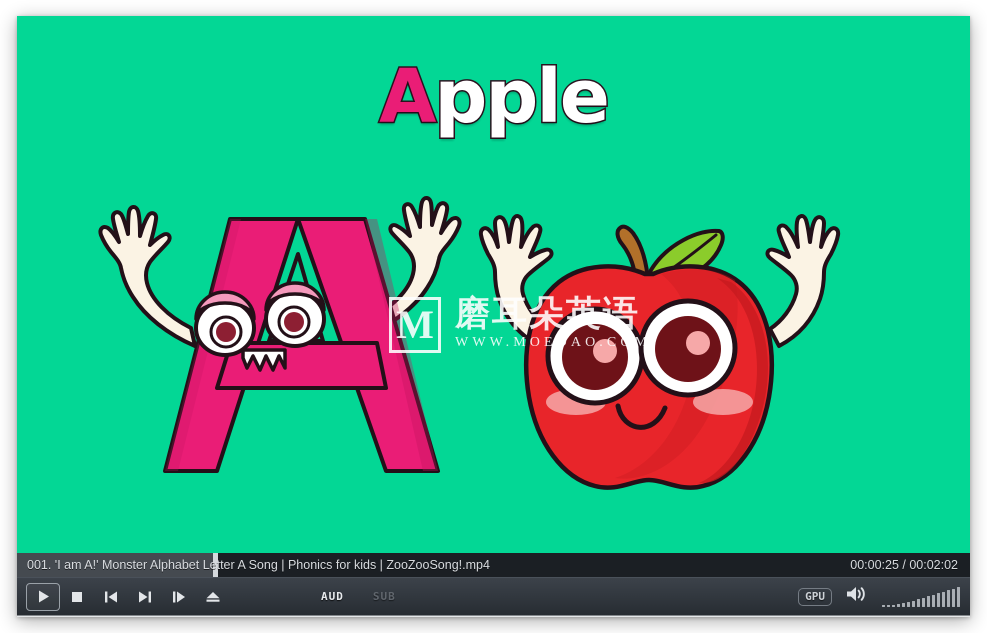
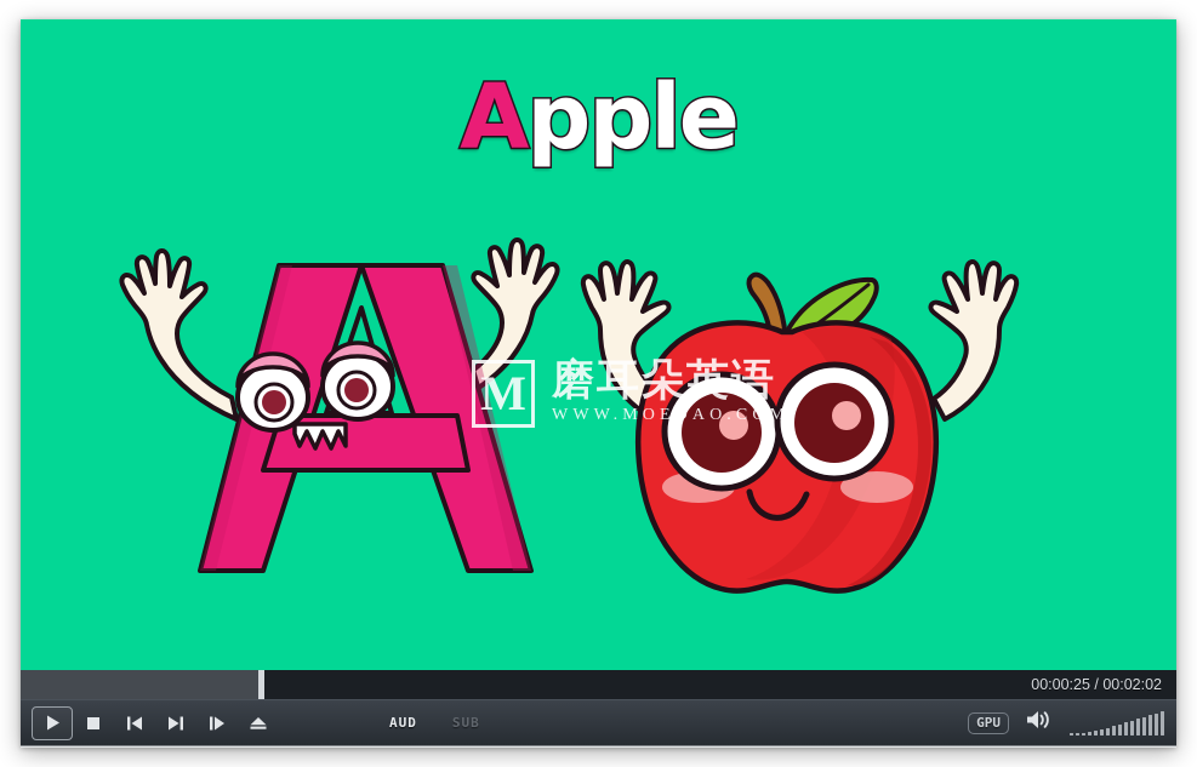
  Apple
  M
  磨耳朵英语
  WWW.MOEDAO.COM
- 001. 'I am A!' Monster Alphabet Letter A Song | Phonics for kids | ZooZooSong!.mp4
  00:00:25 / 00:02:02
  AUD
  SUB
  GPU
